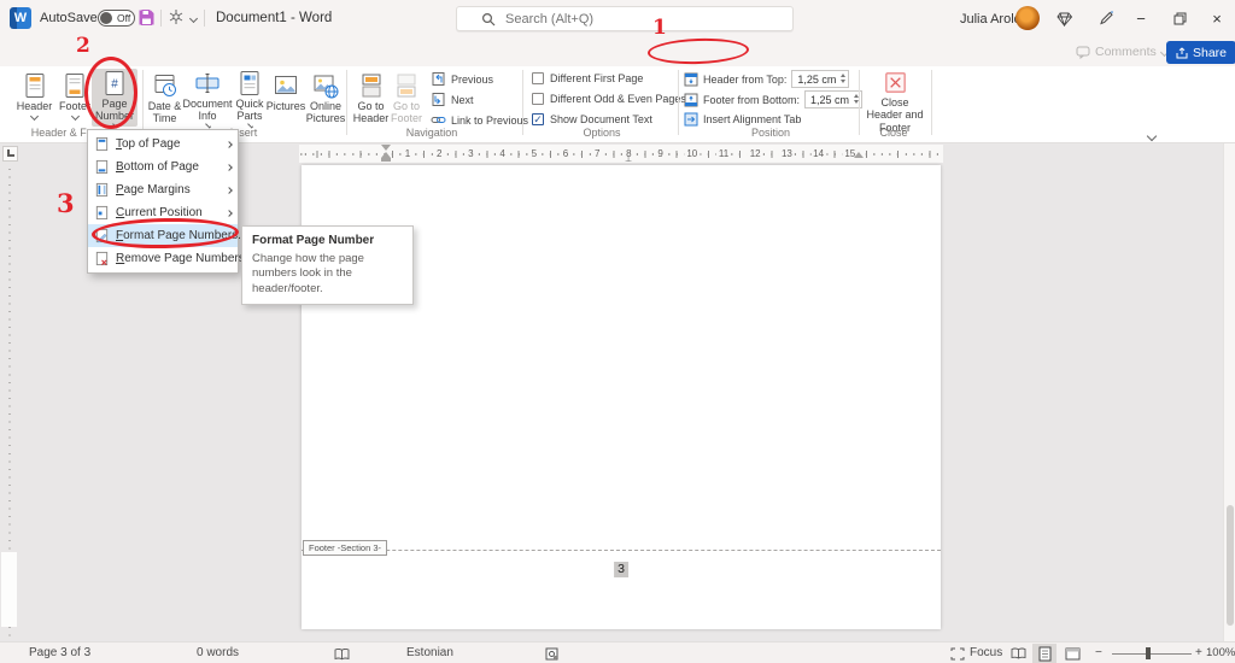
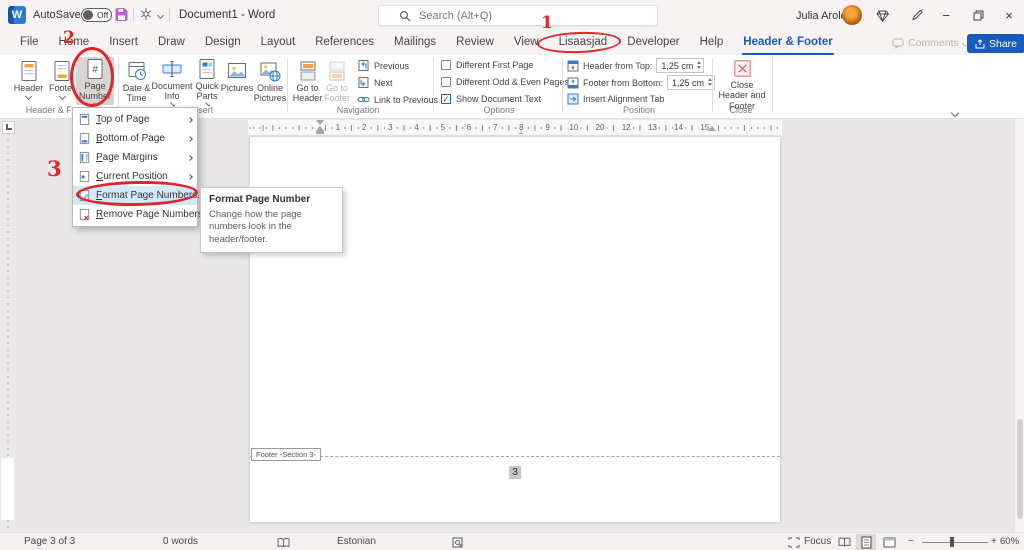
  W
  AutoSave
  Off
  Document1 - Word
  Search (Alt+Q)
  Julia Arol
  −
  ×
+ File
+ Home
+ Insert
+ Draw
+ Design
+ Layout
+ References
+ Mailings
+ Review
+ View
+ Lisaasjad
+ Developer
+ Help
+ Header & Footer
  Comments
  Share
  Header
  Footer
  #
  Page Number
  Date & Time
  Document Info
  Quick Parts
  Pictures
  Online Pictures
  Go to Header
  Go to Footer
  Previous
  Next
  Link to Previous
  Different First Page
  Different Odd & Even Pags
  ✓
  Show Document Text
  Header from Top:
  1,25 cm
  Footer from Bottom:
  1,25 cm
  Insert Alignment Tab
  Close Header and Footer
  Navigation
  Options
  Position
  Close
  1
  2
  3
  4
  5
  6
  7
  8
  9
  10
- 11
+ 20
  12
  13
  14
  15
  Footer -Section 3-
  3
  Top of Page
  Bottom of Page
  Page Margins
  Current Position
  Format Page Numbers.
  Remove Page Number
  Format Page Number
  Change how the page numbers look in the header/footer.
  Page 3 of 3
  0 words
  Estonian
  Focus
  −
  +
- 100%
+ 60%
  1
  2
  3
